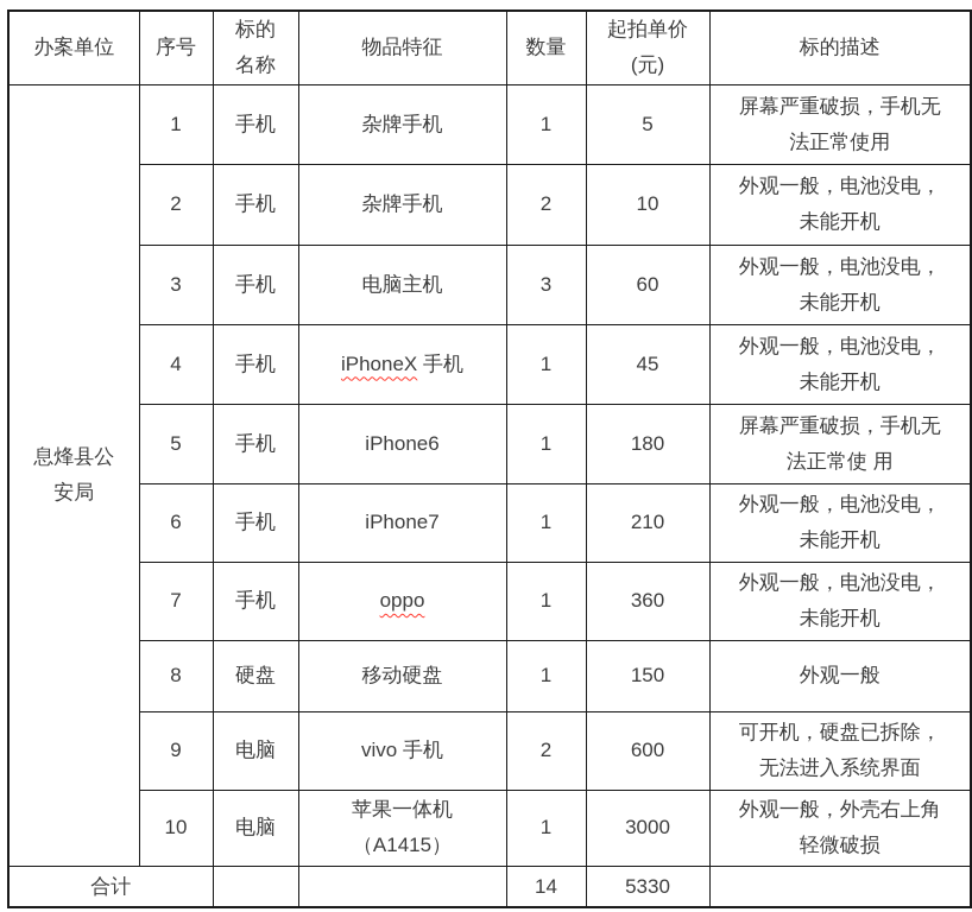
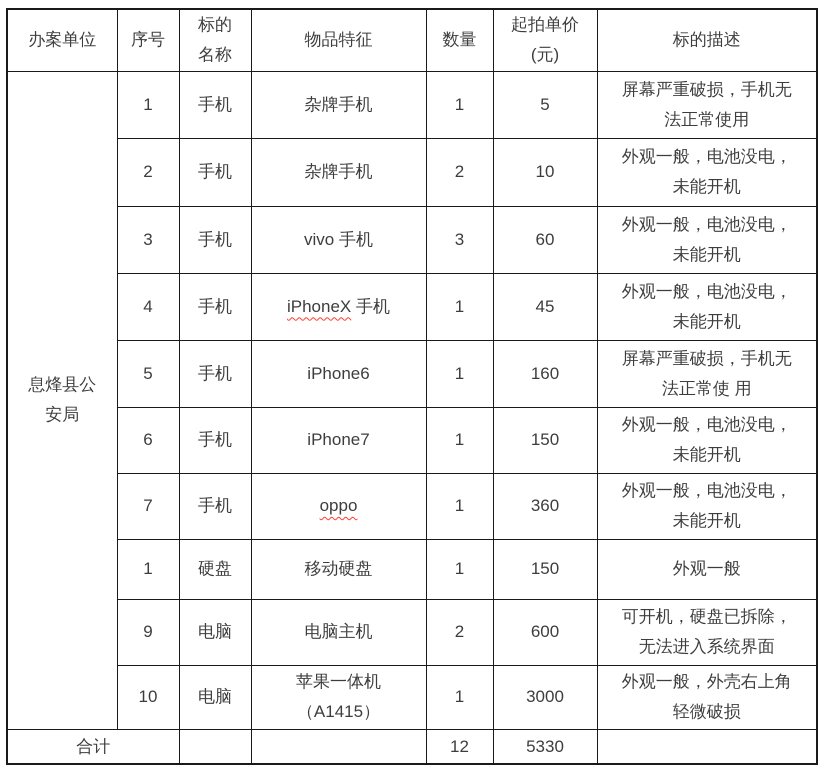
  办案单位	序号	标的 名称	物品特征	数量	起拍单价 (元)	标的描述
  息烽县公 安局	1	手机	杂牌手机	1	5	屏幕严重破损，手机无 法正常使用
  2	手机	杂牌手机	2	10	外观一般，电池没电， 未能开机
- 3	手机	电脑主机	3	60	外观一般，电池没电， 未能开机
+ 3	手机	vivo 手机	3	60	外观一般，电池没电， 未能开机
  4	手机	iPhoneX 手机	1	45	外观一般，电池没电， 未能开机
- 5	手机	iPhone6	1	180	屏幕严重破损，手机无 法正常使 用
+ 5	手机	iPhone6	1	160	屏幕严重破损，手机无 法正常使 用
- 6	手机	iPhone7	1	210	外观一般，电池没电， 未能开机
+ 6	手机	iPhone7	1	150	外观一般，电池没电， 未能开机
  7	手机	oppo	1	360	外观一般，电池没电， 未能开机
- 8	硬盘	移动硬盘	1	150	外观一般
+ 1	硬盘	移动硬盘	1	150	外观一般
- 9	电脑	vivo 手机	2	600	可开机，硬盘已拆除， 无法进入系统界面
+ 9	电脑	电脑主机	2	600	可开机，硬盘已拆除， 无法进入系统界面
  10	电脑	苹果一体机 （A1415）	1	3000	外观一般，外壳右上角 轻微破损
- 合计			14	5330
+ 合计			12	5330
